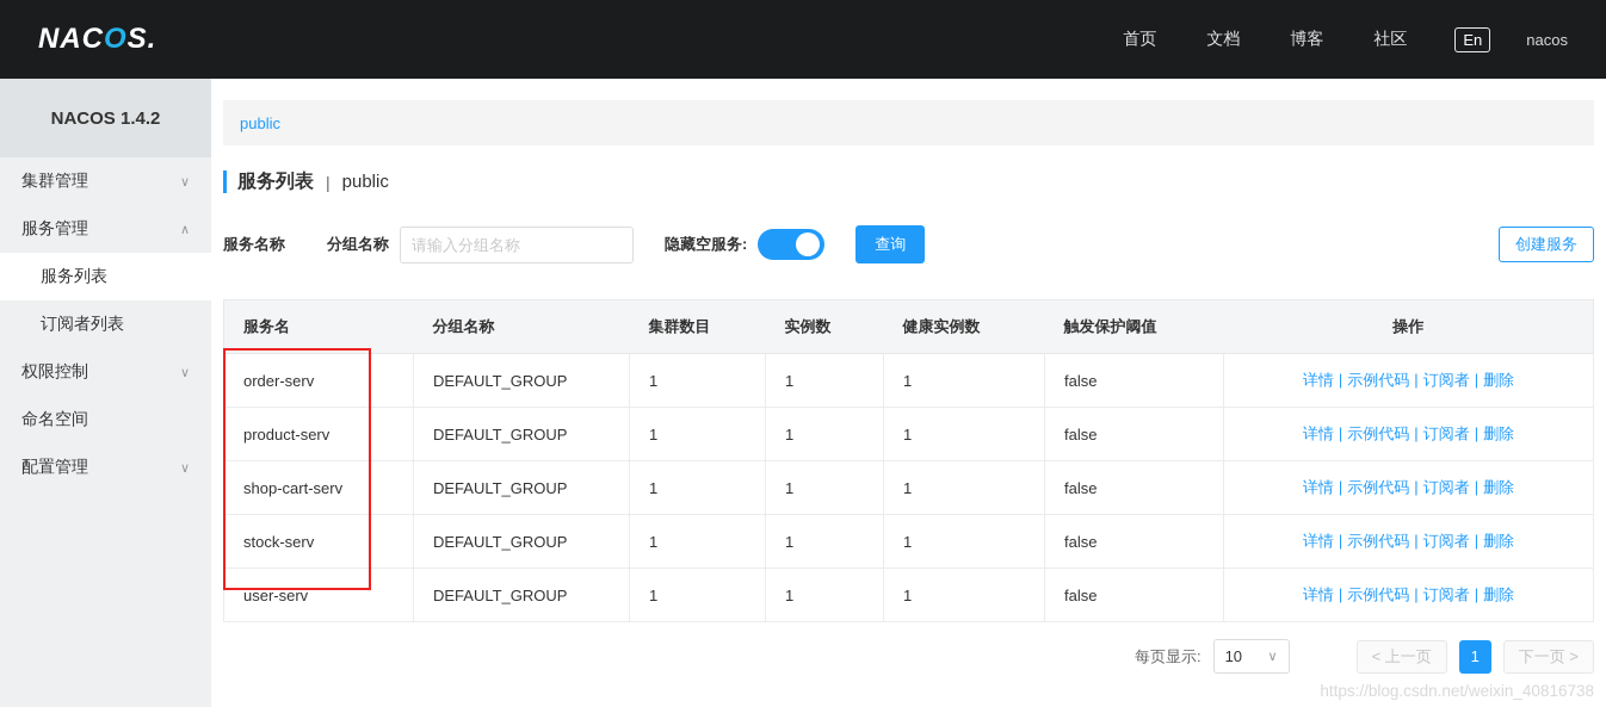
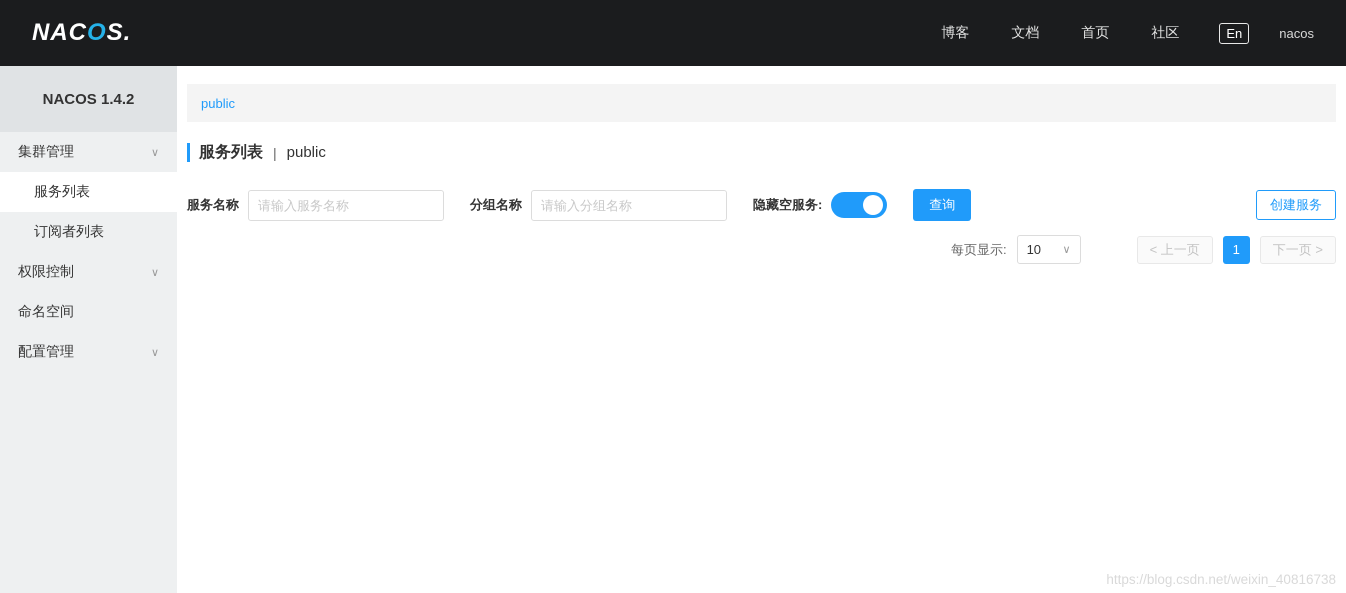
  NACOS.
- 首页
+ 博客
  文档
- 博客
+ 首页
  社区
  En
  nacos
  NACOS 1.4.2
  集群管理
  ∨
- 服务管理
- ∧
  服务列表
  订阅者列表
  权限控制
  ∨
  命名空间
  配置管理
  ∨
  public
  服务列表
  |
  public
  服务名称
+ 请输入服务名称
  分组名称
  请输入分组名称
  隐藏空服务:
  查询
  创建服务
- 服务名	分组名称	集群数目	实例数	健康实例数	触发保护阈值	操作
- order-serv	DEFAULT_GROUP	1	1	1	false	详情 | 示例代码 | 订阅者 | 删除
- product-serv	DEFAULT_GROUP	1	1	1	false	详情 | 示例代码 | 订阅者 | 删除
- shop-cart-serv	DEFAULT_GROUP	1	1	1	false	详情 | 示例代码 | 订阅者 | 删除
- stock-serv	DEFAULT_GROUP	1	1	1	false	详情 | 示例代码 | 订阅者 | 删除
- user-serv	DEFAULT_GROUP	1	1	1	false	详情 | 示例代码 | 订阅者 | 删除
  每页显示:
  10
  ∨
  < 上一页
  1
  下一页 >
  https://blog.csdn.net/weixin_40816738
